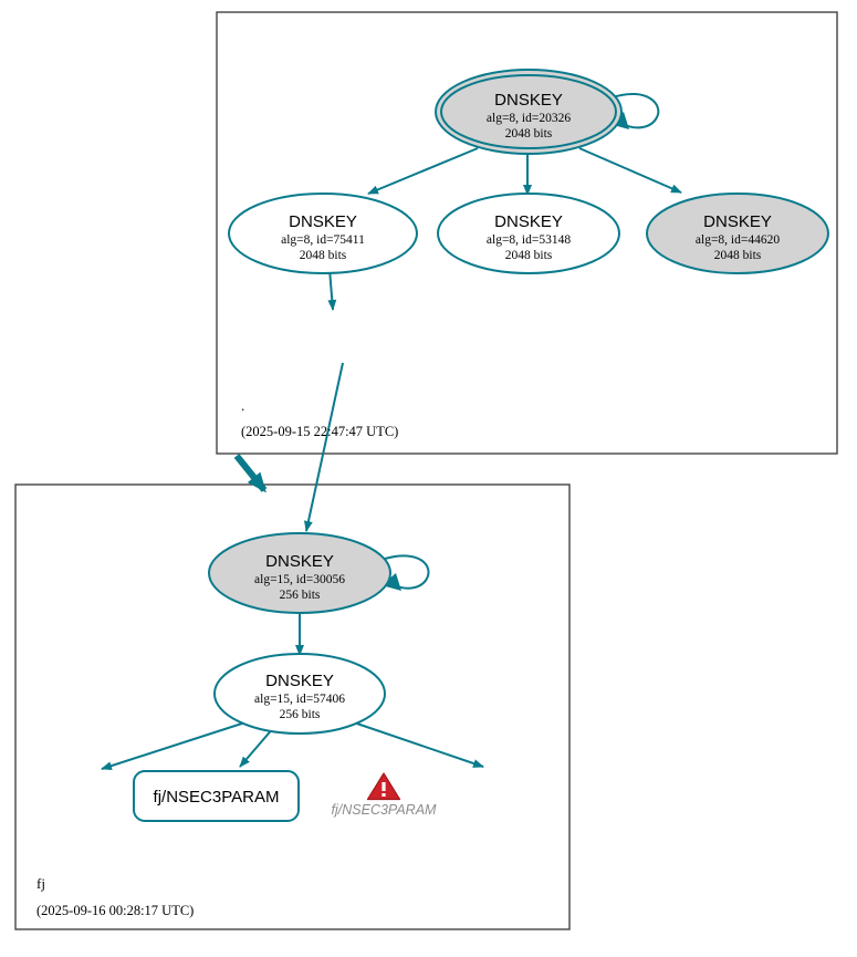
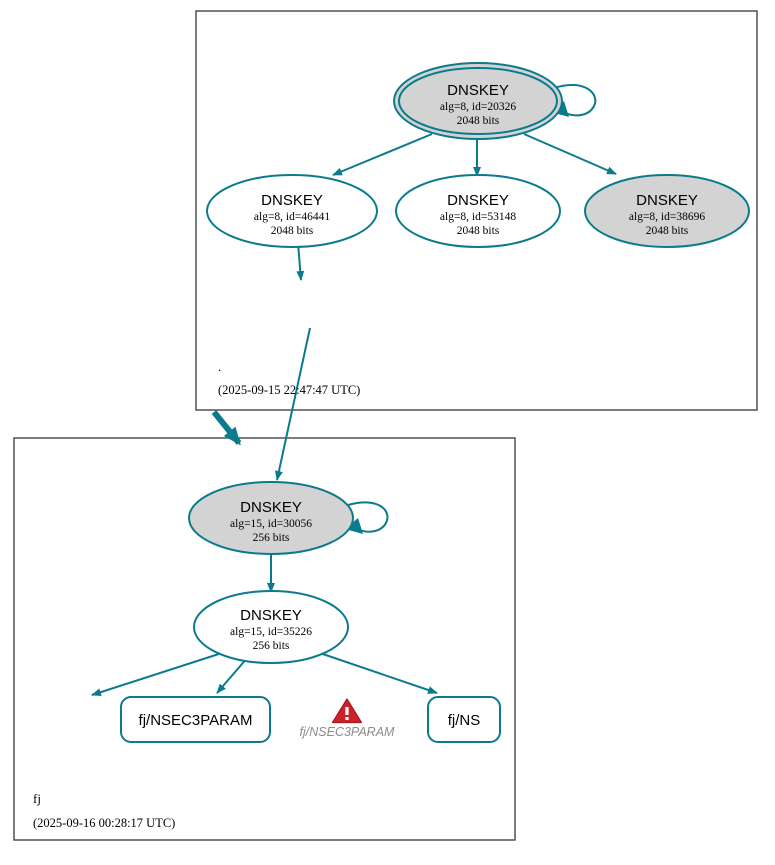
  DNSKEY
  alg=8, id=20326
  2048 bits
  DNSKEY
- alg=8, id=75411
+ alg=8, id=46441
  2048 bits
  DNSKEY
  alg=8, id=53148
  2048 bits
  DNSKEY
- alg=8, id=44620
+ alg=8, id=38696
  2048 bits
  .
  (2025-09-15 22:47:47 UTC)
  DNSKEY
  alg=15, id=30056
  256 bits
  DNSKEY
- alg=15, id=57406
+ alg=15, id=35226
  256 bits
  fj/NSEC3PARAM
+ fj/NS
  fj/NSEC3PARAM
  fj
  (2025-09-16 00:28:17 UTC)
